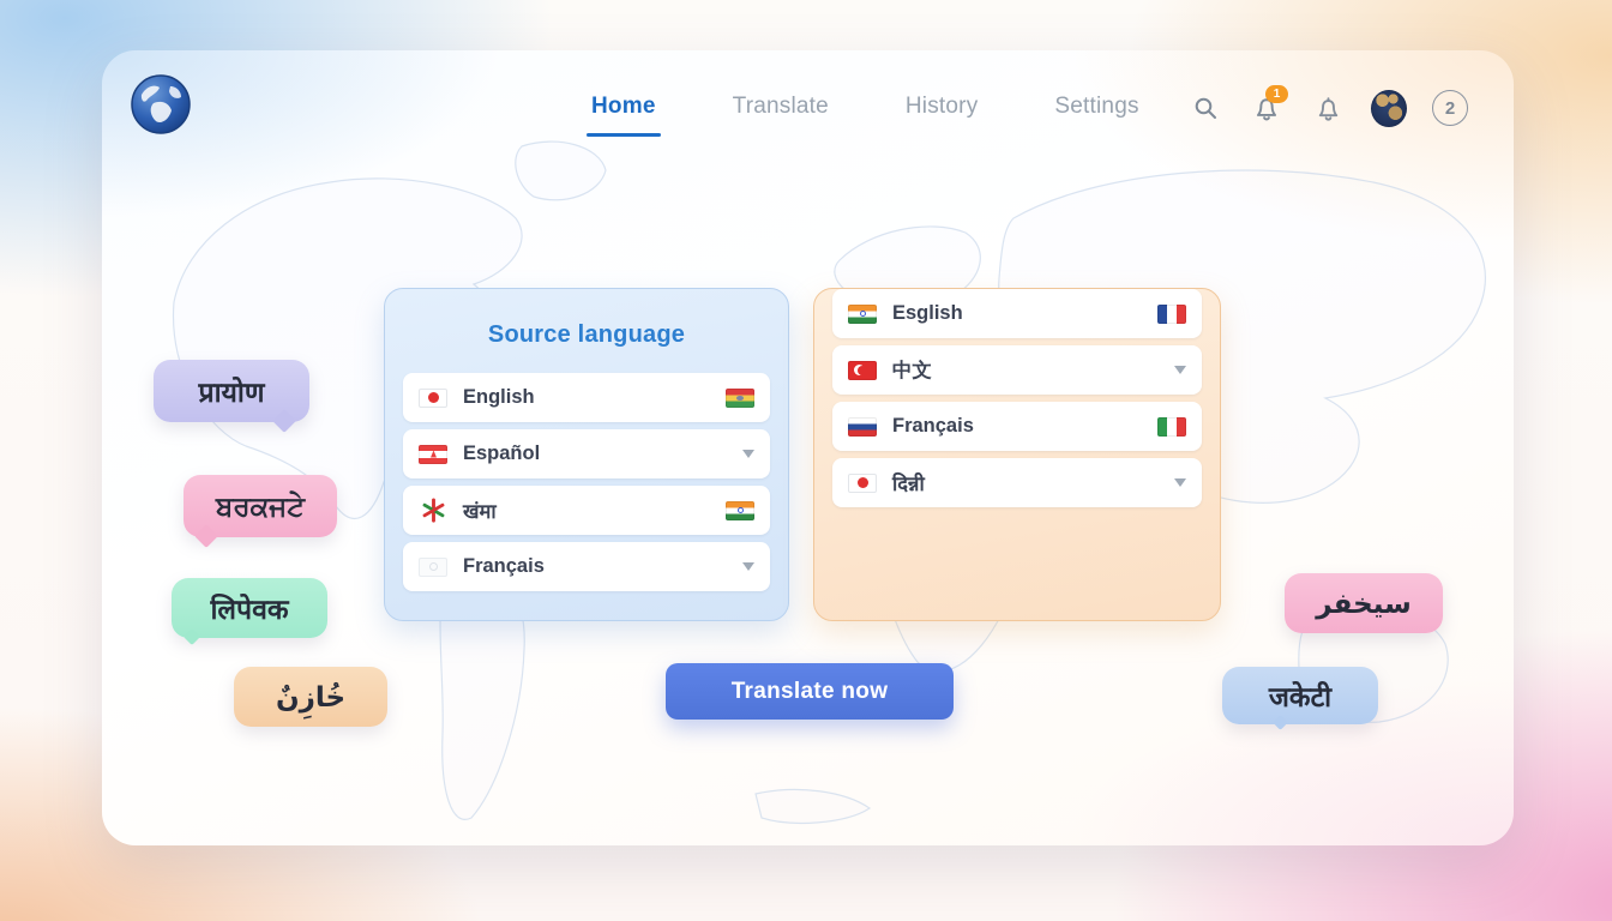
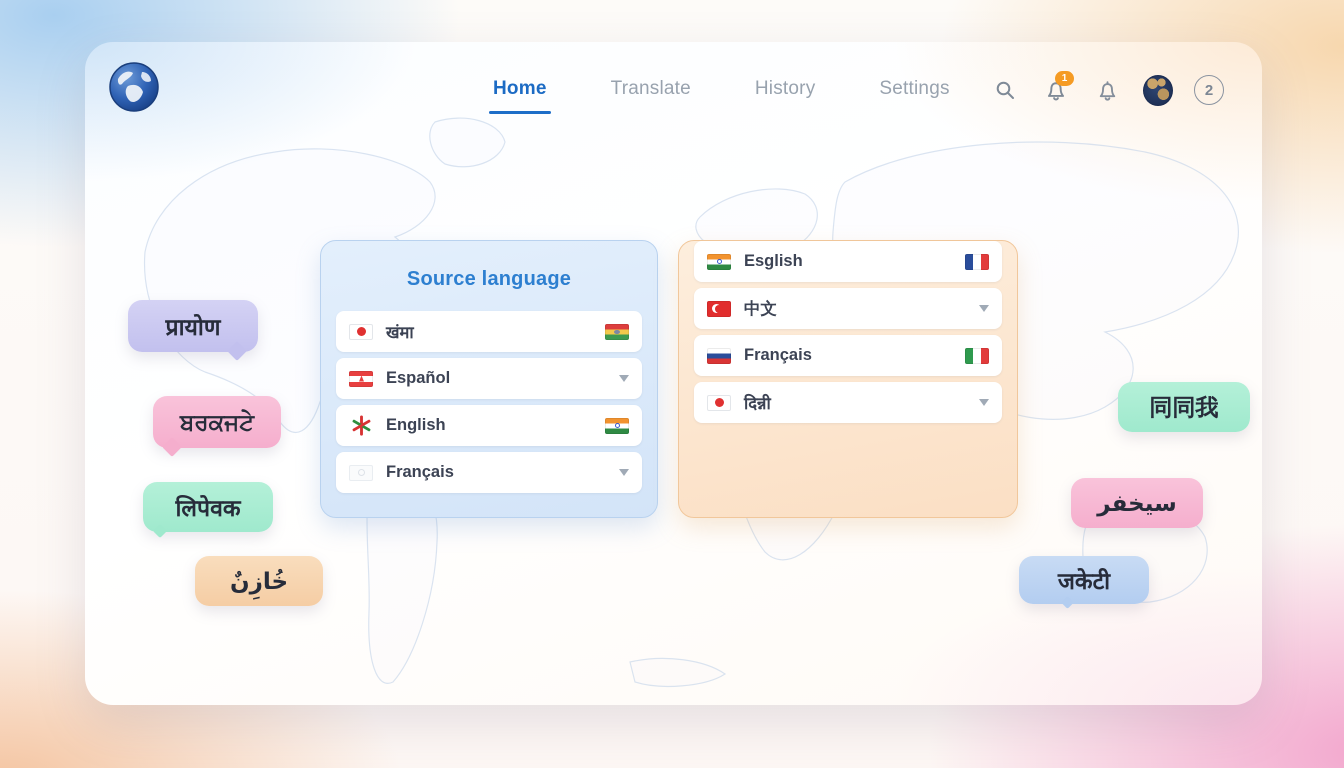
  Home
  Translate
  History
  Settings
  1
  2
  Source language
- English
+ खंमा
  Español
- खंमा
+ English
  Français
  Esglish
  中文
  Français
  दिन्नी
- Translate now
  प्रायोण
  ਬਰਕਜਟੇ
  लिपेवक
  خُازِنٌ
+ 同同我
  سيخفر
  जकेटी
